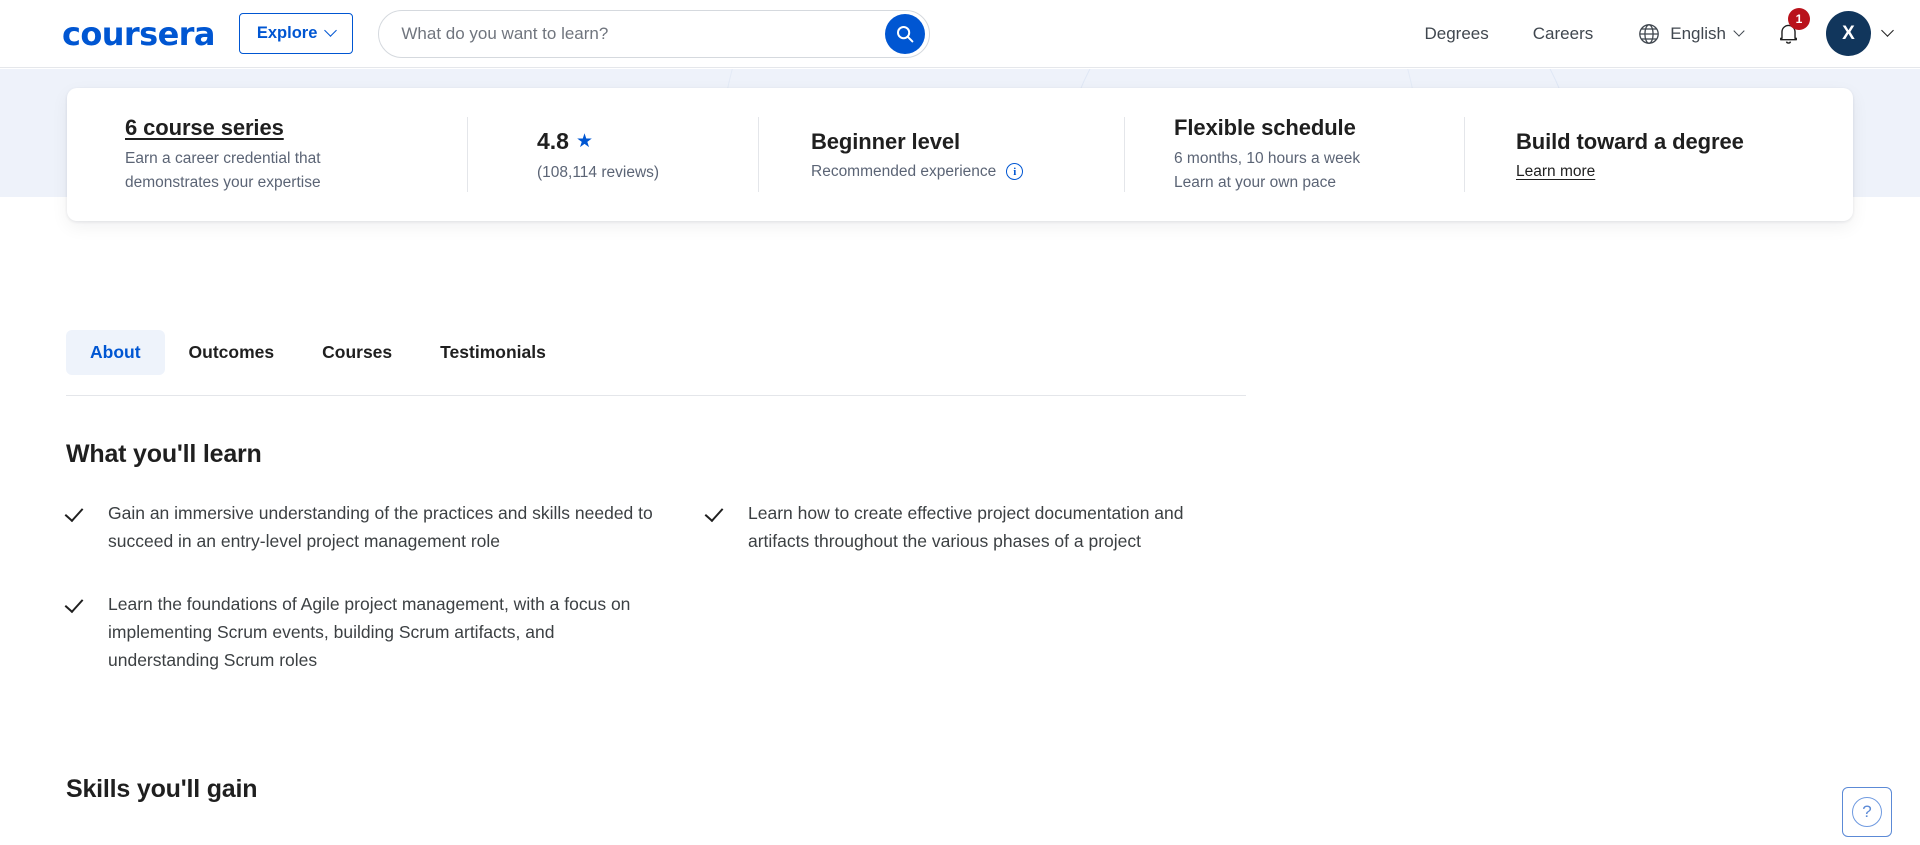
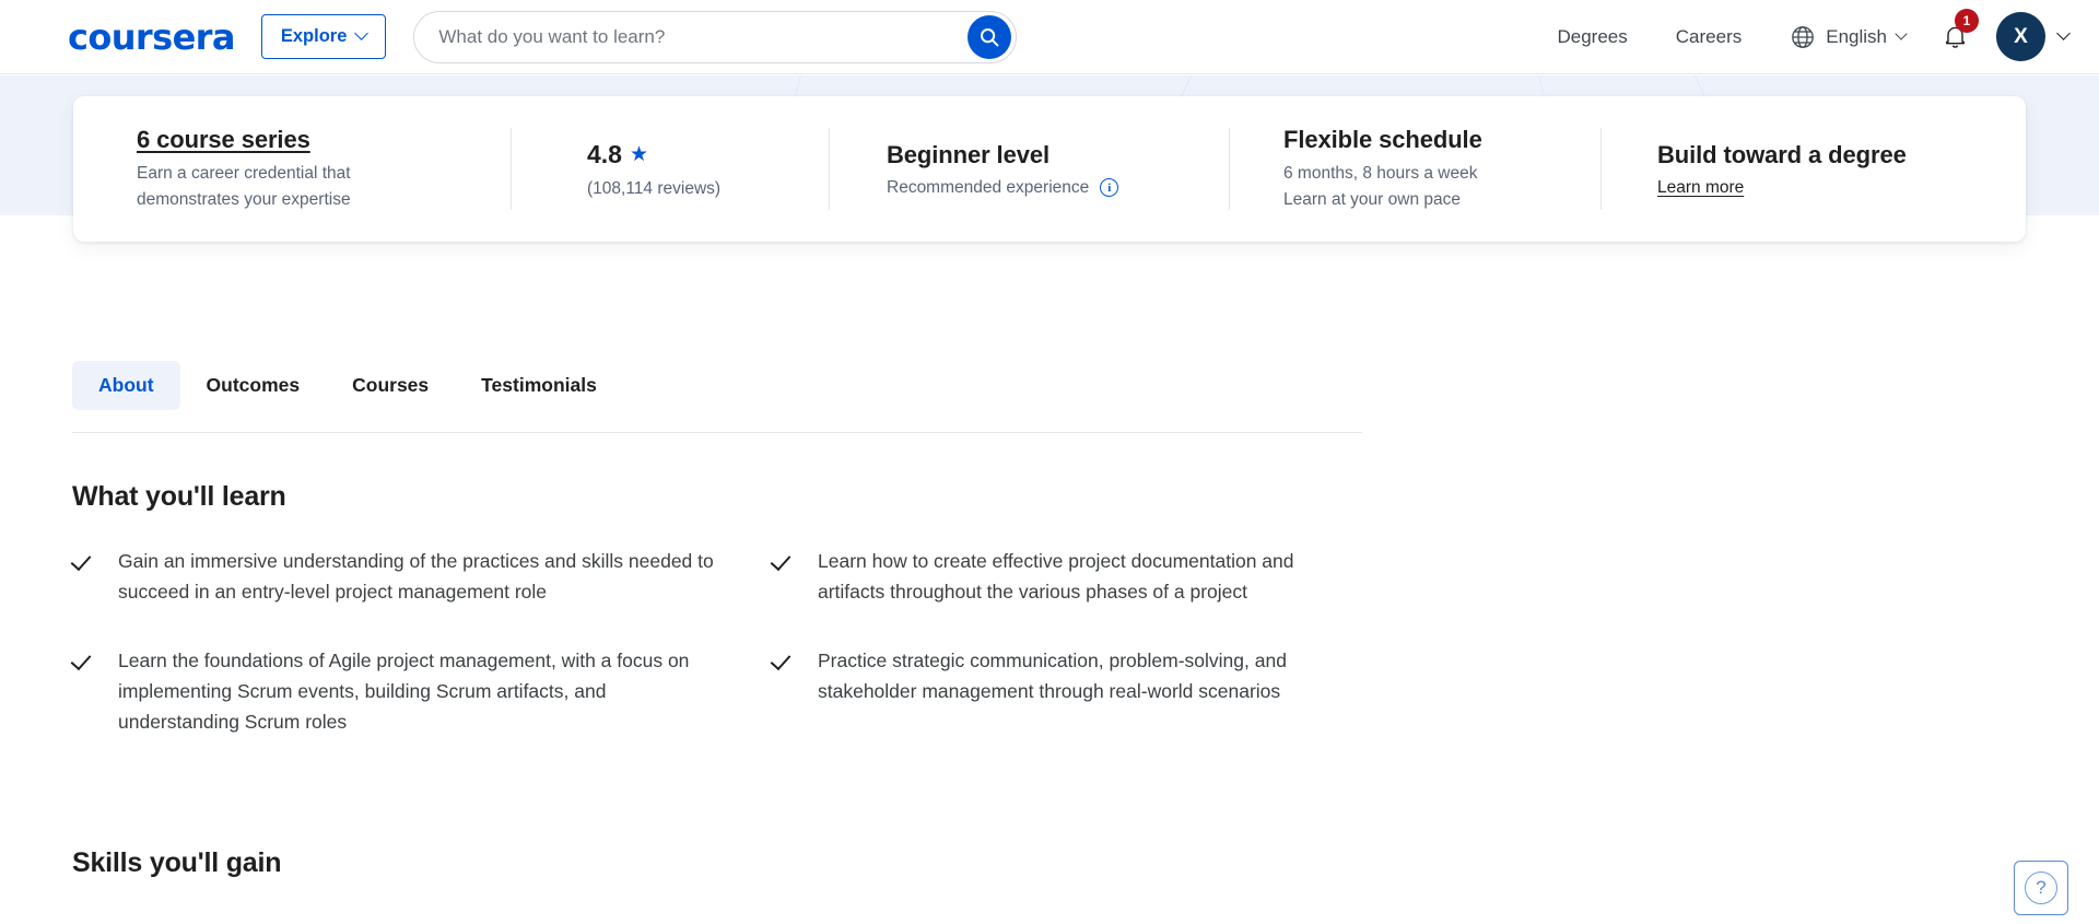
  coursera
  Explore
  What do you want to learn?
  Degrees
  Careers
  English
  1
  X
  6 course series
  Earn a career credential that
  demonstrates your expertise
  4.8
  ★
  (108,114 reviews)
  Beginner level
  Recommended experience
  i
  Flexible schedule
- 6 months, 10 hours a week
+ 6 months, 8 hours a week
  Learn at your own pace
  Build toward a degree
  Learn more
  About
  Outcomes
  Courses
  Testimonials
  What you'll learn
  Gain an immersive understanding of the practices and skills needed to succeed in an entry-level project management role
  Learn how to create effective project documentation and artifacts throughout the various phases of a project
  Learn the foundations of Agile project management, with a focus on implementing Scrum events, building Scrum artifacts, and understanding Scrum roles
+ Practice strategic communication, problem-solving, and stakeholder management through real-world scenarios
  Skills you'll gain
  ?
